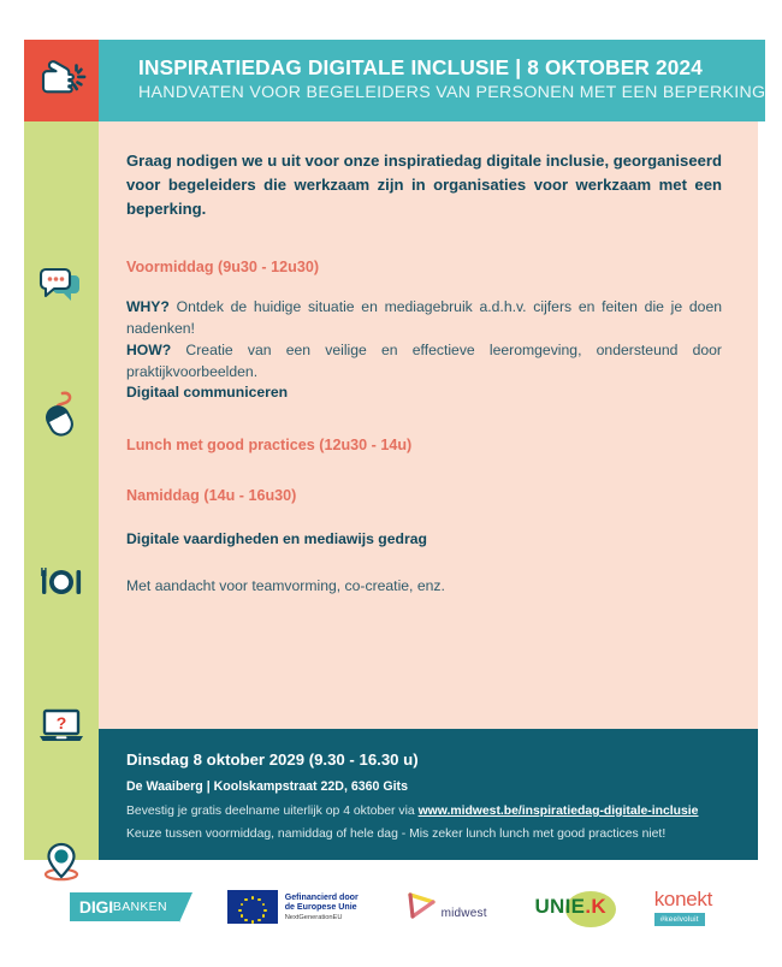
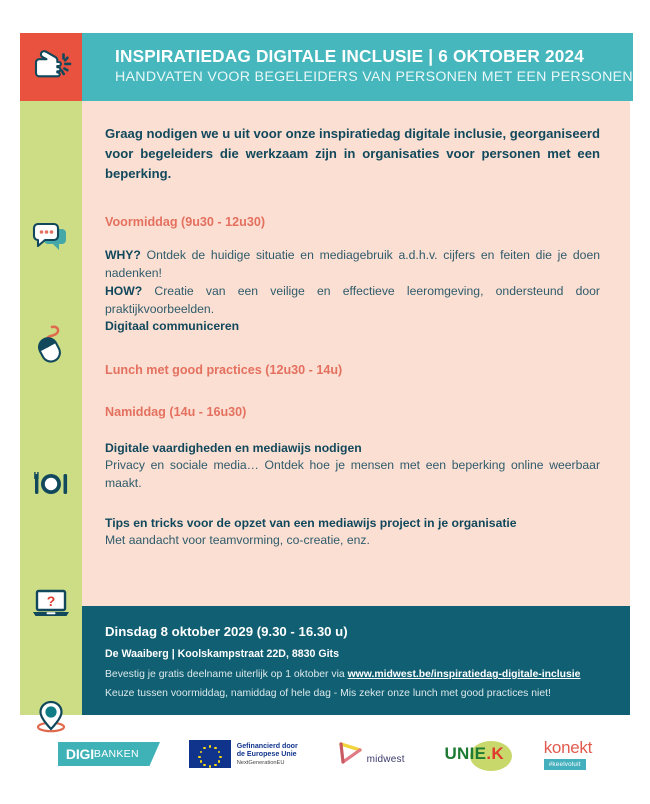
- INSPIRATIEDAG DIGITALE INCLUSIE | 8 OKTOBER 2024
+ INSPIRATIEDAG DIGITALE INCLUSIE | 6 OKTOBER 2024
- HANDVATEN VOOR BEGELEIDERS VAN PERSONEN MET EEN BEPERKING
+ HANDVATEN VOOR BEGELEIDERS VAN PERSONEN MET EEN PERSONEN
  ?
- Graag nodigen we u uit voor onze inspiratiedag digitale inclusie, georganiseerd voor begeleiders die werkzaam zijn in organisaties voor werkzaam met een beperking.
+ Graag nodigen we u uit voor onze inspiratiedag digitale inclusie, georganiseerd voor begeleiders die werkzaam zijn in organisaties voor personen met een beperking.
  Voormiddag (9u30 - 12u30)
  WHY? Ontdek de huidige situatie en mediagebruik a.d.h.v. cijfers en feiten die je doen nadenken!
  HOW? Creatie van een veilige en effectieve leeromgeving, ondersteund door praktijkvoorbeelden.
  Digitaal communiceren
  Lunch met good practices (12u30 - 14u)
  Namiddag (14u - 16u30)
- Digitale vaardigheden en mediawijs gedrag
+ Digitale vaardigheden en mediawijs nodigen
+ Privacy en sociale media… Ontdek hoe je mensen met een beperking online weerbaar maakt.
+ Tips en tricks voor de opzet van een mediawijs project in je organisatie
  Met aandacht voor teamvorming, co-creatie, enz.
  Dinsdag 8 oktober 2029 (9.30 - 16.30 u)
- De Waaiberg | Koolskampstraat 22D, 6360 Gits
+ De Waaiberg | Koolskampstraat 22D, 8830 Gits
- Bevestig je gratis deelname uiterlijk op 4 oktober via www.midwest.be/inspiratiedag-digitale-inclusie
+ Bevestig je gratis deelname uiterlijk op 1 oktober via www.midwest.be/inspiratiedag-digitale-inclusie
- Keuze tussen voormiddag, namiddag of hele dag - Mis zeker lunch lunch met good practices niet!
+ Keuze tussen voormiddag, namiddag of hele dag - Mis zeker onze lunch met good practices niet!
  DIGI
  BANKEN
  Gefinancierd door
  de Europese Unie
  midwest
  UNIE.K
  konekt
